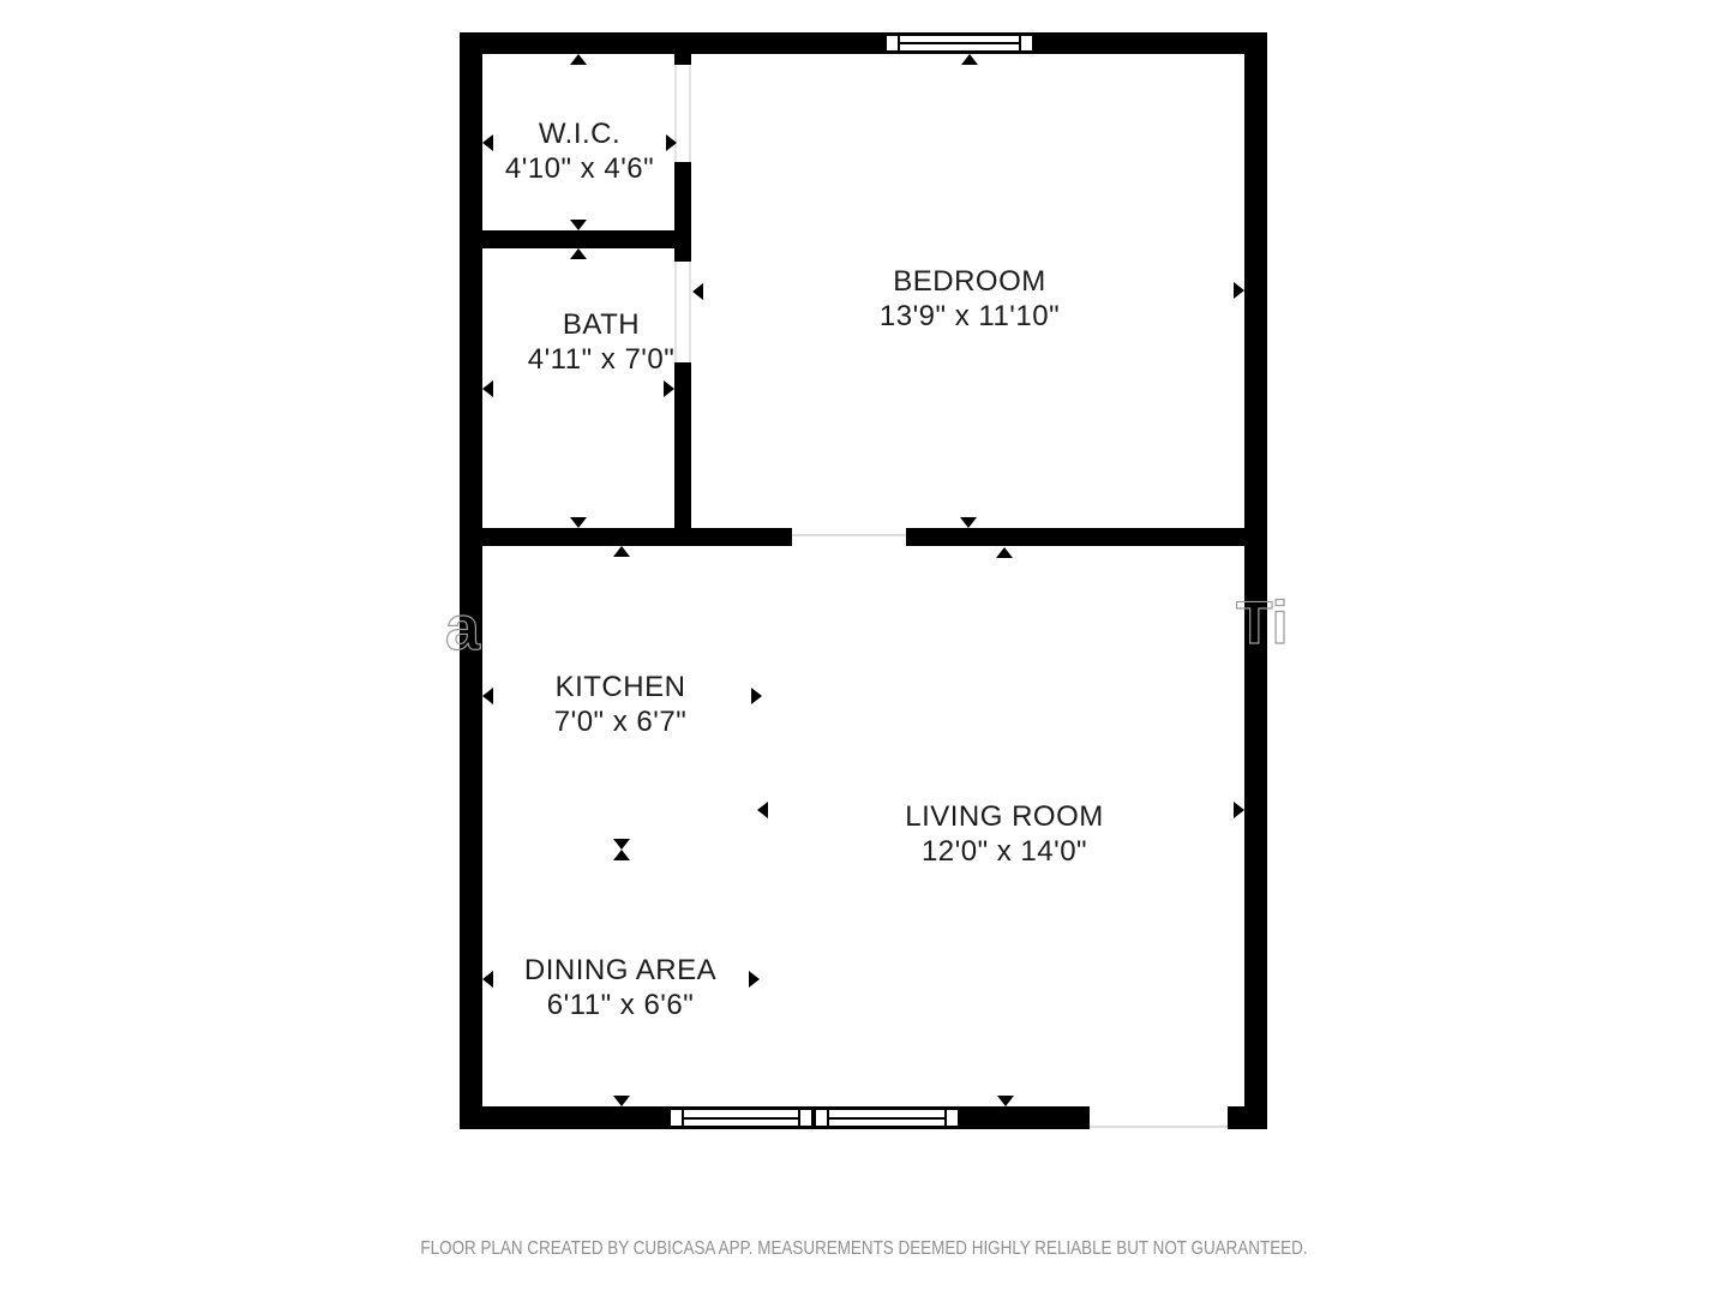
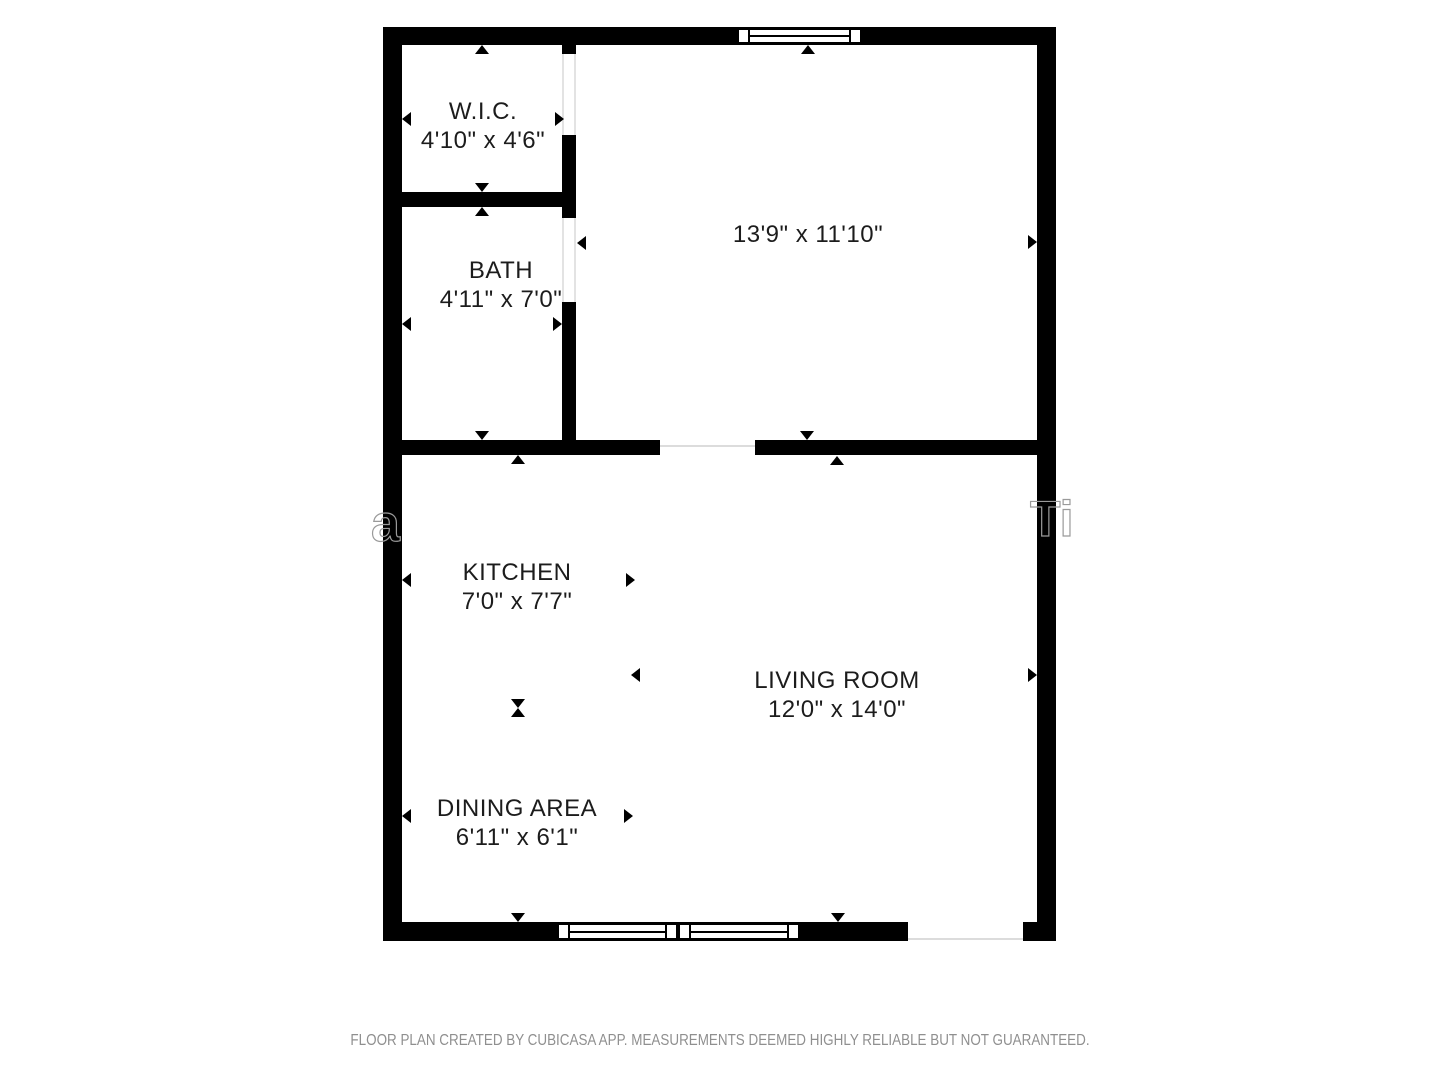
  W.I.C.
  4'10" x 4'6"
  BATH
  4'11" x 7'0"
- BEDROOM
  13'9" x 11'10"
  KITCHEN
- 7'0" x 6'7"
+ 7'0" x 7'7"
  LIVING ROOM
  12'0" x 14'0"
  DINING AREA
- 6'11" x 6'6"
+ 6'11" x 6'1"
  a
  Ti
  FLOOR PLAN CREATED BY CUBICASA APP. MEASUREMENTS DEEMED HIGHLY RELIABLE BUT NOT GUARANTEED.
